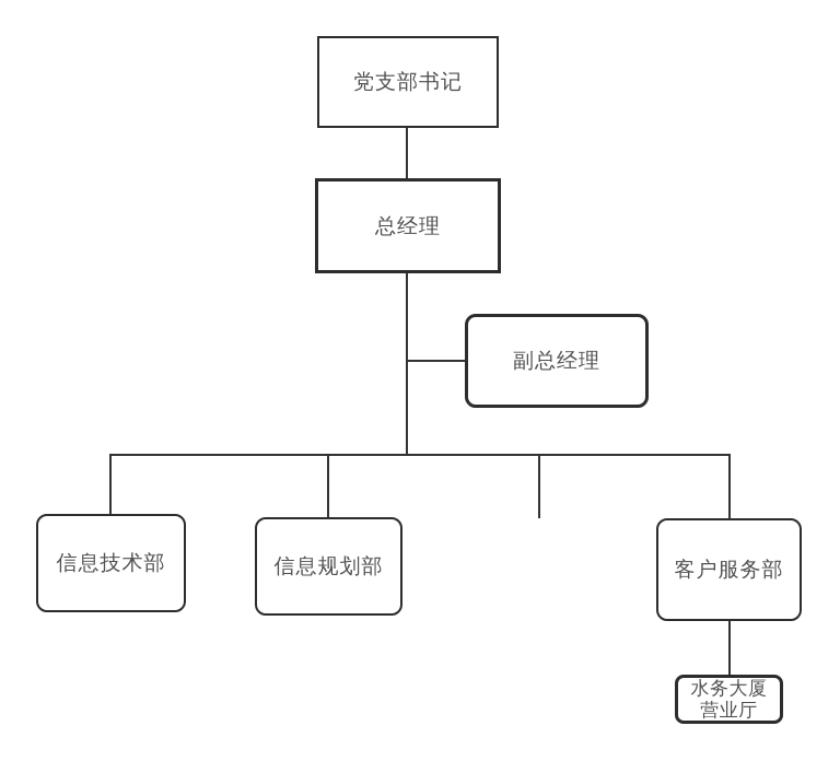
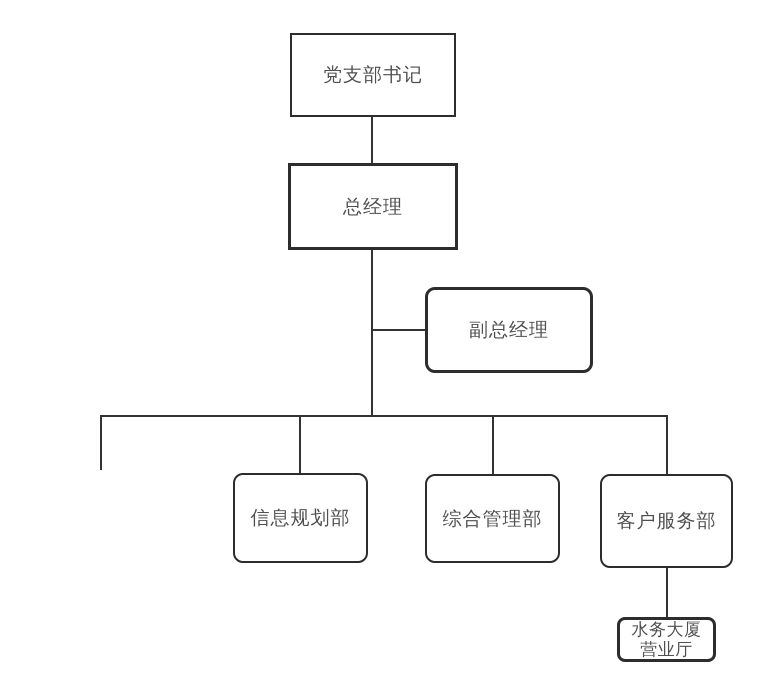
  党支部书记
  总经理
  副总经理
- 信息技术部
  信息规划部
+ 综合管理部
  客户服务部
  水务大厦
  营业厅
